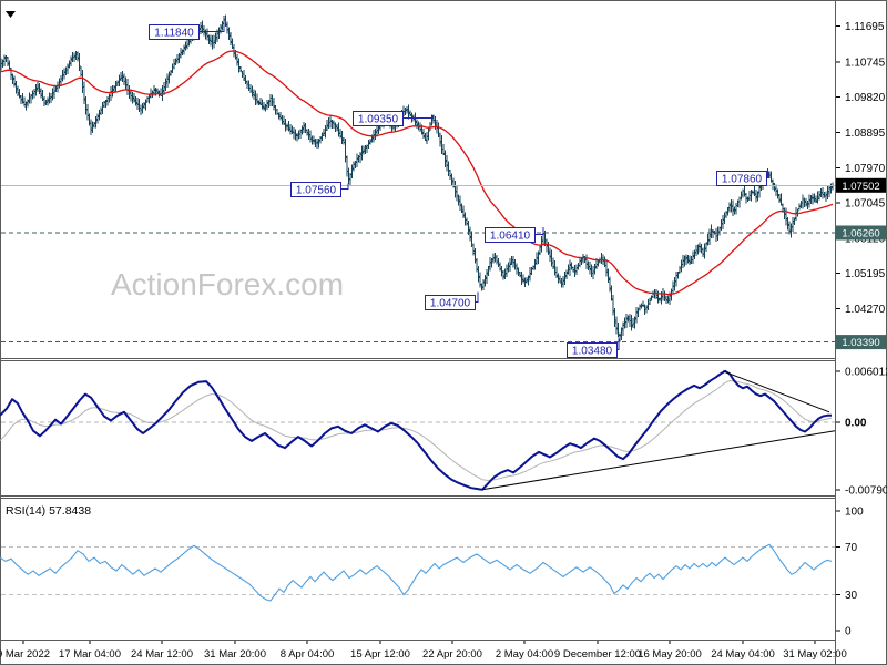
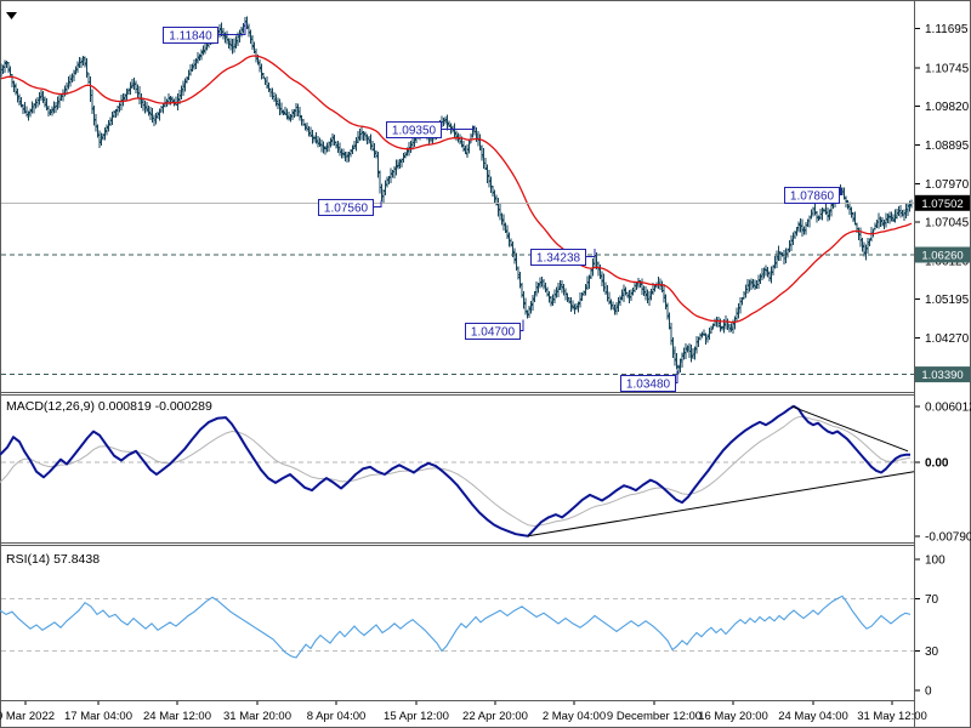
- ActionForex.com
  1.11840
  1.09350
  1.07560
- 1.06410
+ 1.34238
  1.04700
  1.03480
  1.07860
  1.11695
  1.10745
  1.09820
  1.08895
  1.07970
  1.07045
  1.05195
  1.04270
  1.06260
  1.03390
  1.07502
  0.00601
  0.00
  -0.00790
  100
  70
  30
  0
  Mar 2022
  17 Mar 04:00
  24 Mar 12:00
  31 Mar 20:00
  8 Apr 04:00
  15 Apr 12:00
  22 Apr 20:00
  2 May 04:00
  9 December 12:00
  16 May 20:00
  24 May 04:00
- 31 May 02:00
+ 31 May 12:00
+ MACD(12,26,9) 0.000819 -0.000289
  RSI(14) 57.8438
